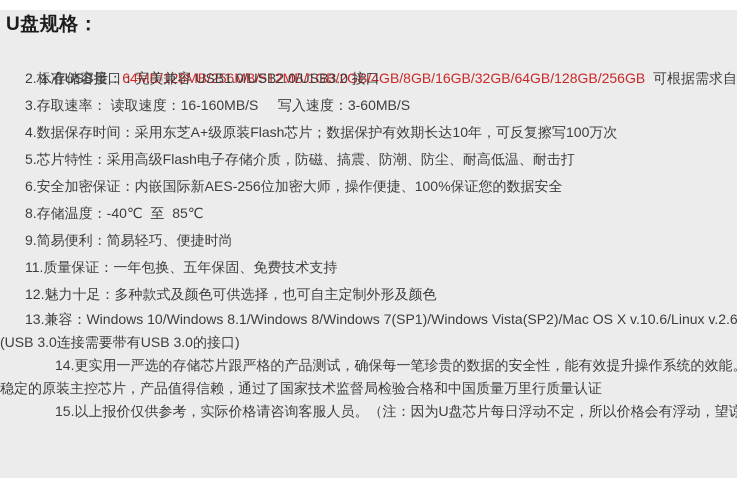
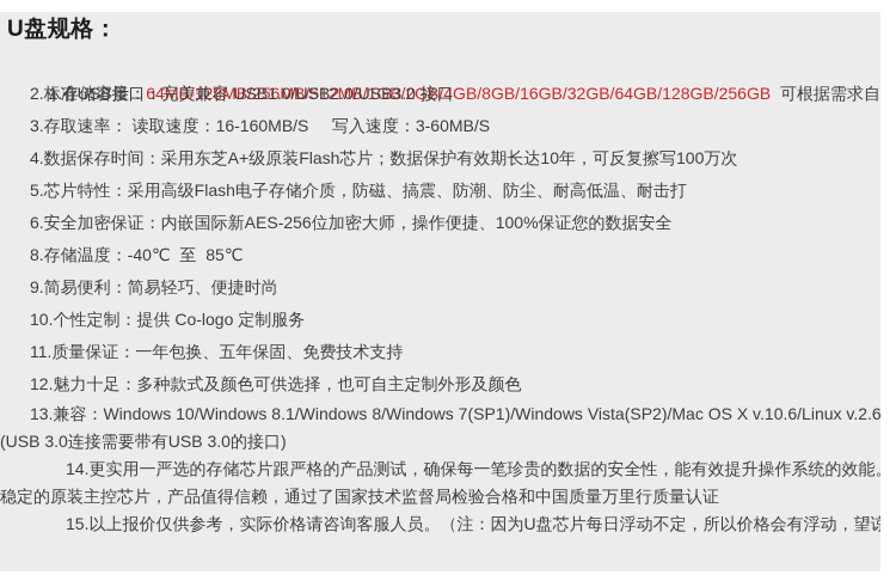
  U盘规格：
  1.存储容量：64MB/128MB/256MB/512MB/1GB/2GB/4GB/8GB/16GB/32GB/64GB/128GB/256GB 可根据需求自
  2.标准USB接口：完美兼容 USB1.0/USB2.0/USB3.0 接口
  3.存取速率： 读取速度：16-160MB/S 写入速度：3-60MB/S
  4.数据保存时间：采用东芝A+级原装Flash芯片；数据保护有效期长达10年，可反复擦写100万次
  5.芯片特性：采用高级Flash电子存储介质，防磁、搞震、防潮、防尘、耐高低温、耐击打
  6.安全加密保证：内嵌国际新AES-256位加密大师，操作便捷、100%保证您的数据安全
  8.存储温度：-40℃ 至 85℃
  9.简易便利：简易轻巧、便捷时尚
+ 10.个性定制：提供 Co-logo 定制服务
  11.质量保证：一年包换、五年保固、免费技术支持
  12.魅力十足：多种款式及颜色可供选择，也可自主定制外形及颜色
  13.兼容：Windows 10/Windows 8.1/Windows 8/Windows 7(SP1)/Windows Vista(SP2)/Mac OS X v.10.6/Linux v.2.6
  (USB 3.0连接需要带有USB 3.0的接口)
  14.更实用一严选的存储芯片跟严格的产品测试，确保每一笔珍贵的数据的安全性，能有效提升操作系统的效能
  稳定的原装主控芯片，产品值得信赖，通过了国家技术监督局检验合格和中国质量万里行质量认证
  15.以上报价仅供参考，实际价格请咨询客服人员。（注：因为U盘芯片每日浮动不定，所以价格会有浮动，望谅
